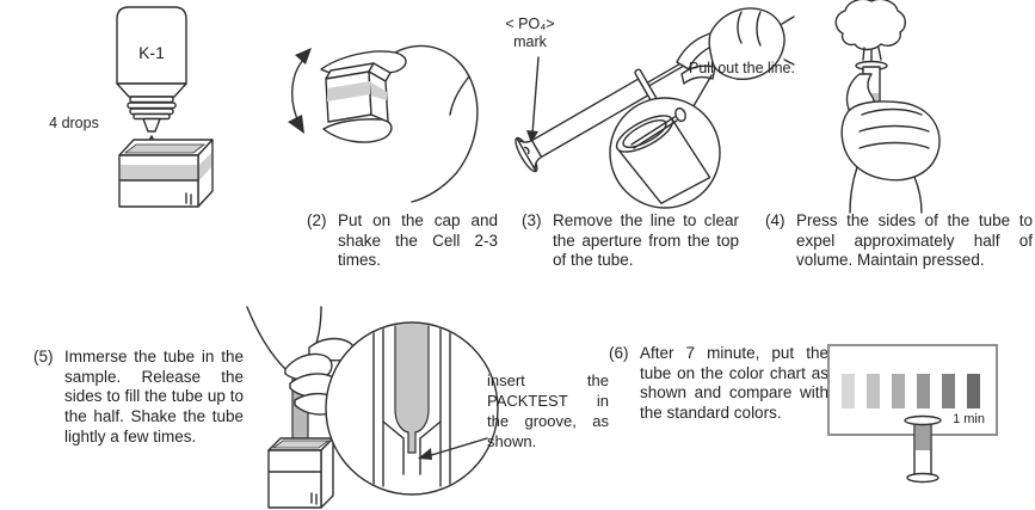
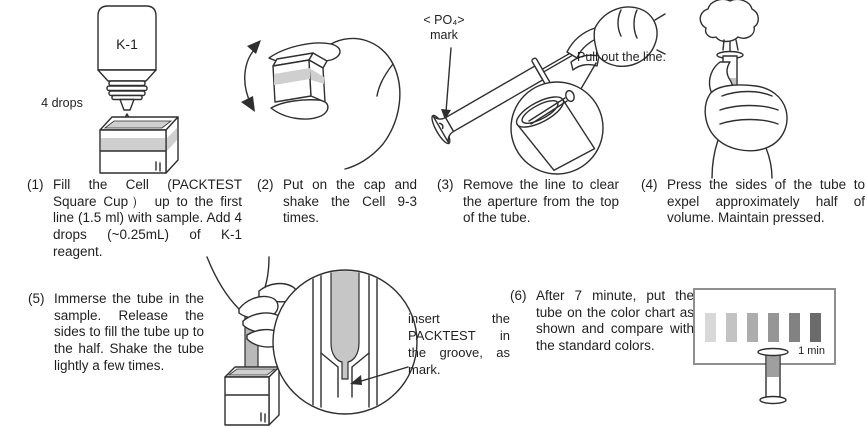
  K-1
  4 drops
+ (1)
+ Fill the Cell (PACKTEST Square Cup） up to the first line (1.5 ml) with sample. Add 4 drops (~0.25mL) of K-1 reagent.
  (2)
- Put on the cap and shake the Cell 2-3 times.
+ Put on the cap and shake the Cell 9-3 times.
  (3)
  Remove the line to clear the aperture from the top of the tube.
  (4)
  Press the sides of the tube to expel approximately half of volume. Maintain pressed.
  (5)
  Immerse the tube in the sample. Release the sides to fill the tube up to the half. Shake the tube lightly a few times.
  (6)
  After 7 minute, put the tube on the color chart as shown and compare with the standard colors.
  < PO₄>
  mark
  Pull out the line.
- insert the PACKTEST in the groove, as shown.
+ insert the PACKTEST in the groove, as mark.
  1 min
